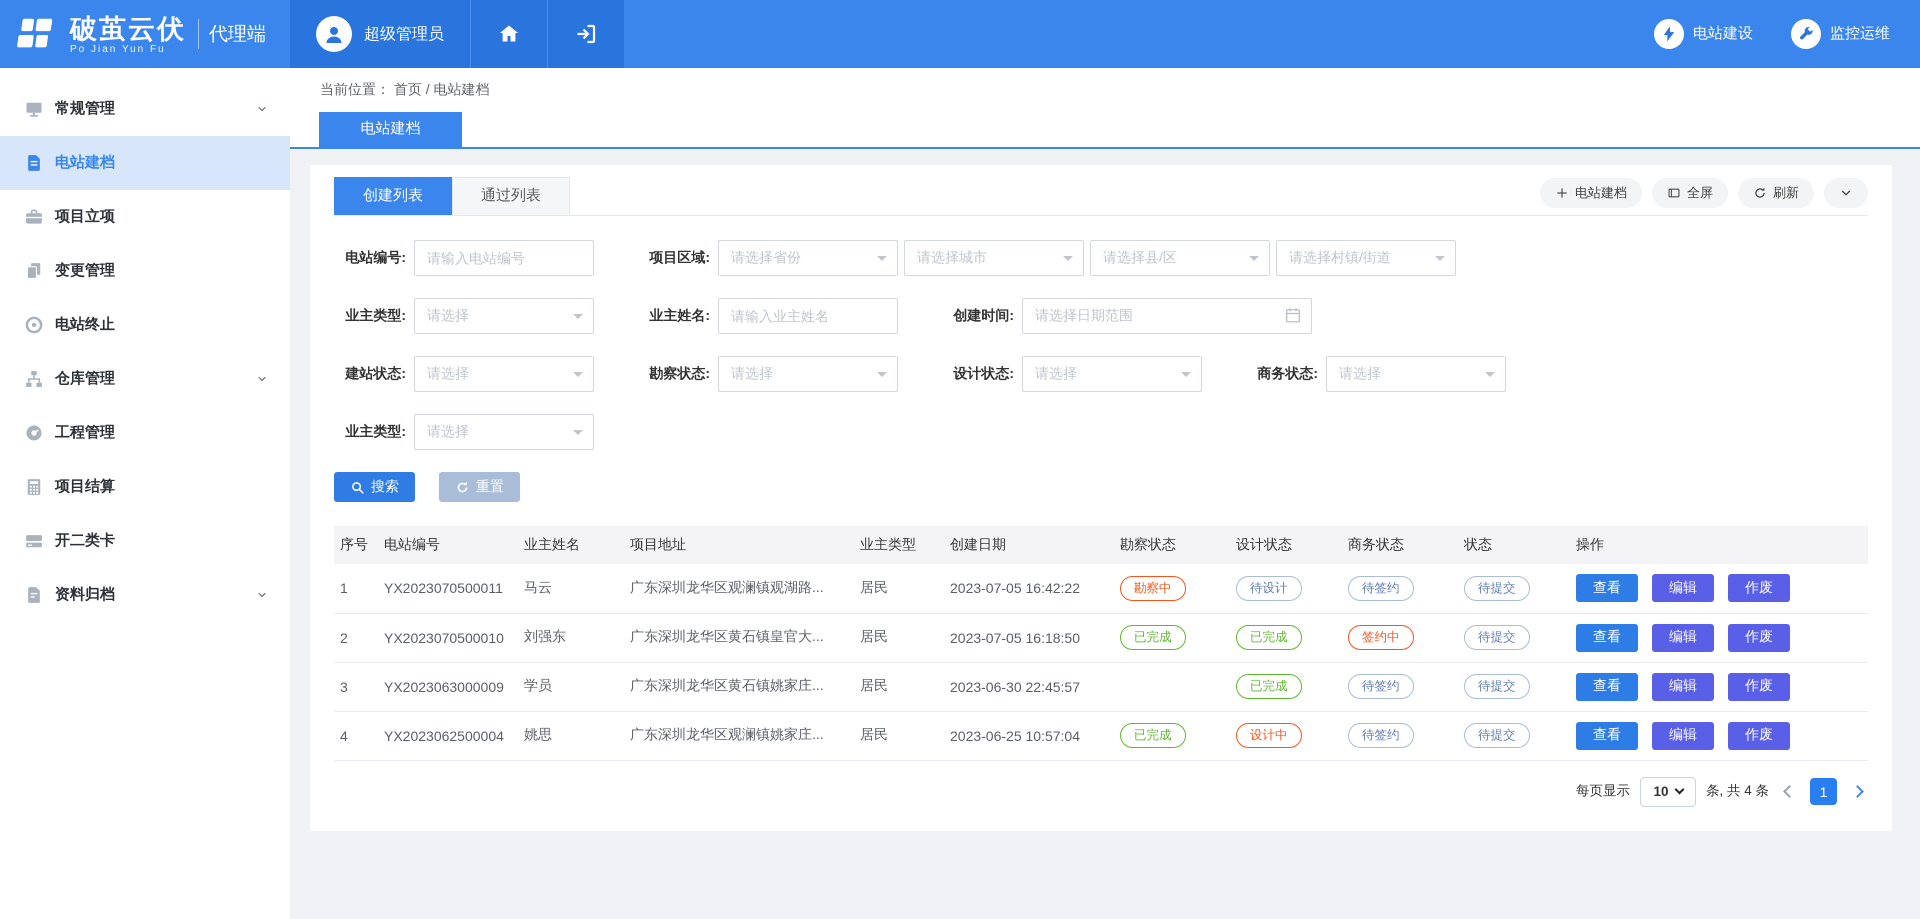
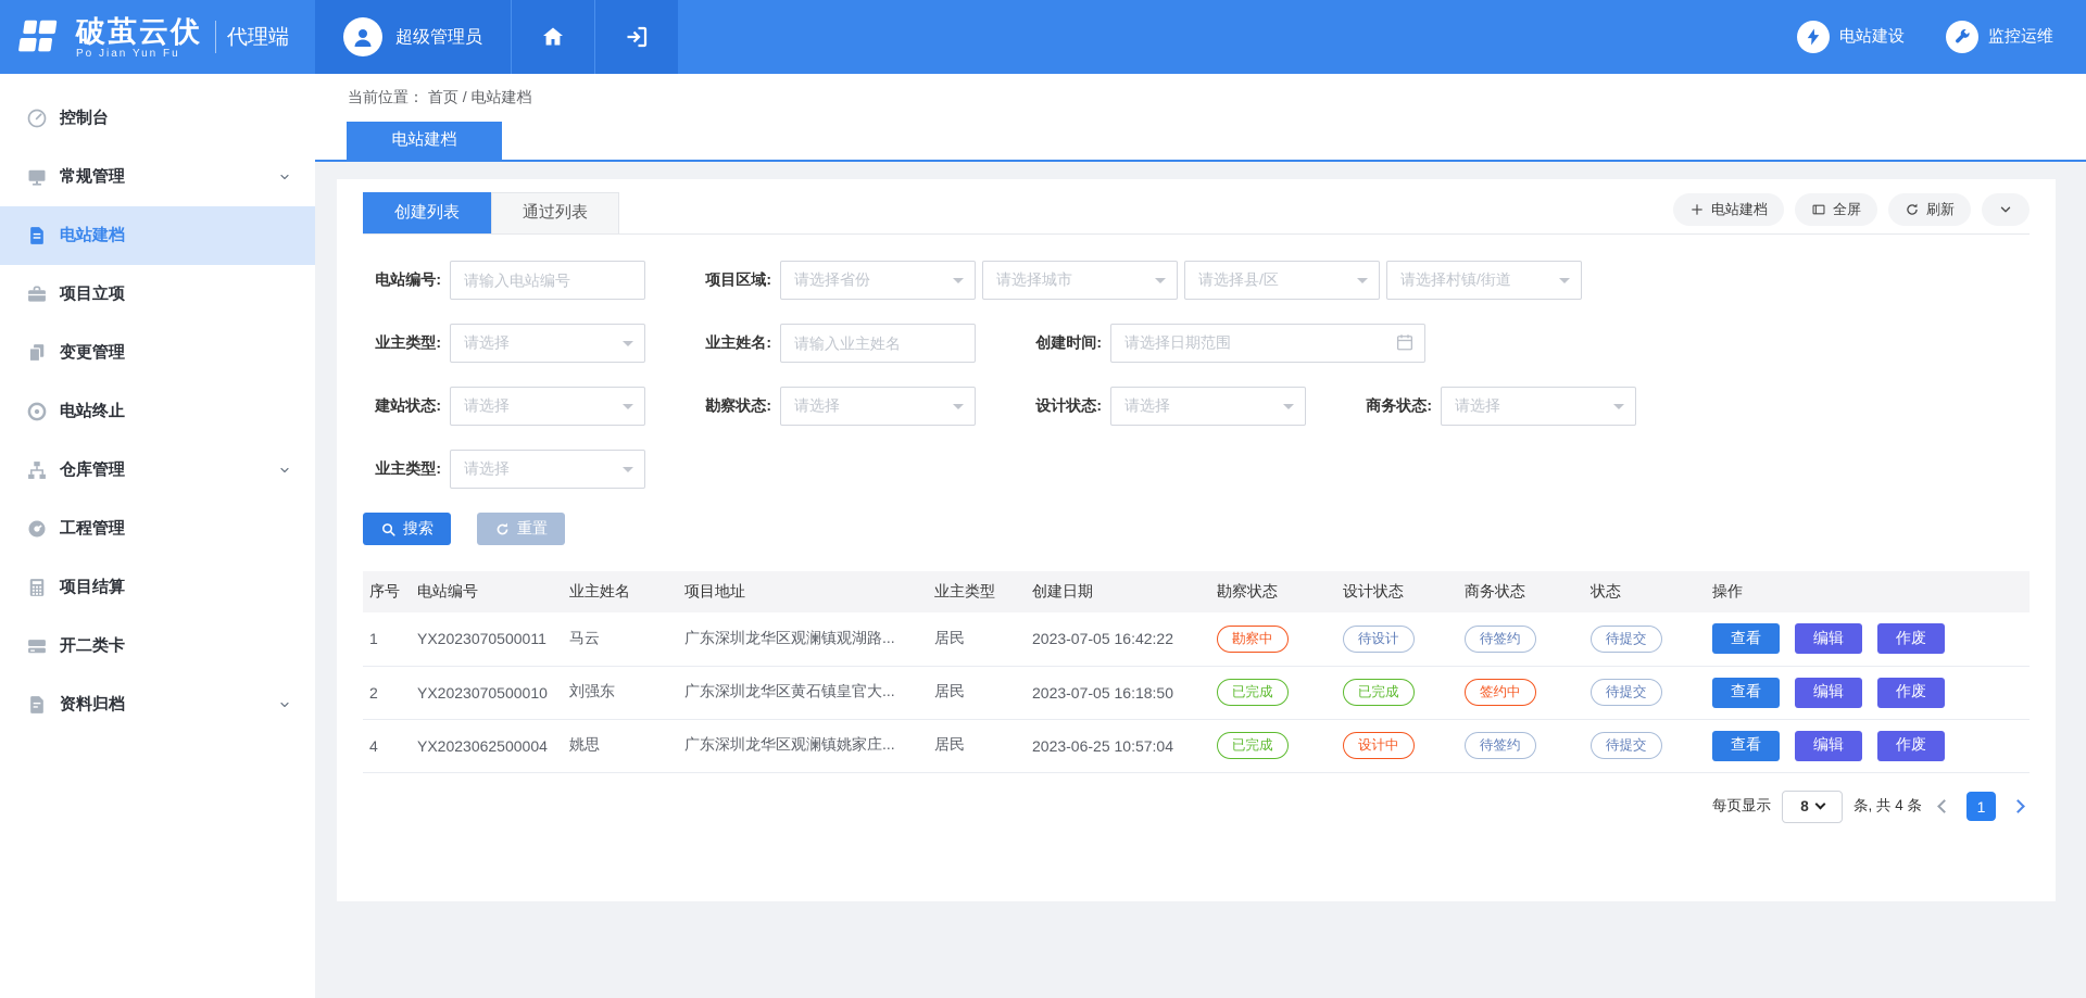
  破茧云伏
  Po Jian Yun Fu
  代理端
  超级管理员
  电站建设
  监控运维
+ 控制台
  常规管理
  电站建档
  项目立项
  变更管理
  电站终止
  仓库管理
  工程管理
  项目结算
  开二类卡
  资料归档
  当前位置：
  首页 / 电站建档
  电站建档
  创建列表
  通过列表
  电站建档
  全屏
  刷新
  电站编号:
  请输入电站编号
  项目区域:
  请选择省份
  请选择城市
  请选择县/区
  请选择村镇/街道
  业主类型:
  请选择
  业主姓名:
  请输入业主姓名
  创建时间:
  请选择日期范围
  建站状态:
  请选择
  勘察状态:
  请选择
  设计状态:
  请选择
  商务状态:
  请选择
  业主类型:
  请选择
  搜索
  重置
  序号	电站编号	业主姓名	项目地址	业主类型	创建日期	勘察状态	设计状态	商务状态	状态	操作
  1	YX2023070500011	马云	广东深圳龙华区观澜镇观湖路...	居民	2023-07-05 16:42:22	勘察中	待设计	待签约	待提交	查看 编辑 作废
  2	YX2023070500010	刘强东	广东深圳龙华区黄石镇皇官大...	居民	2023-07-05 16:18:50	已完成	已完成	签约中	待提交	查看 编辑 作废
- 3	YX2023063000009	学员	广东深圳龙华区黄石镇姚家庄...	居民	2023-06-30 22:45:57		已完成	待签约	待提交	查看 编辑 作废
  4	YX2023062500004	姚思	广东深圳龙华区观澜镇姚家庄...	居民	2023-06-25 10:57:04	已完成	设计中	待签约	待提交	查看 编辑 作废
  每页显示
- 10
+ 8
  条, 共 4 条
  1
